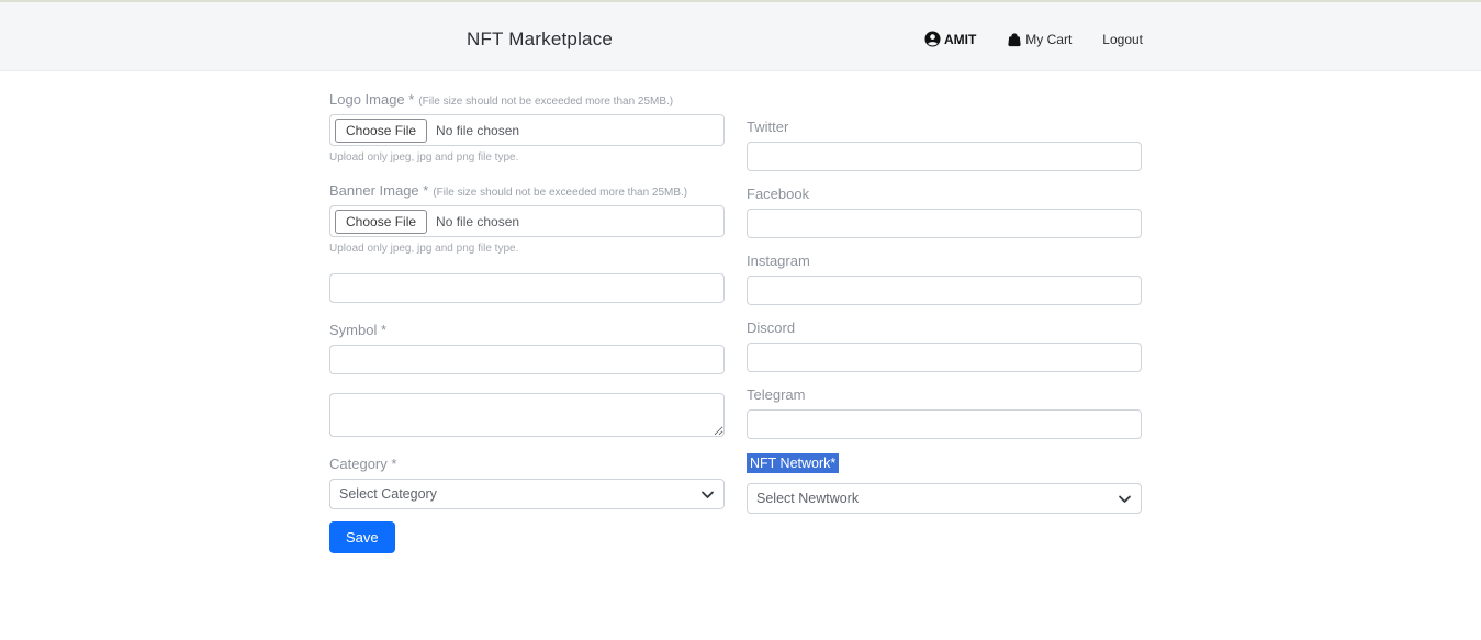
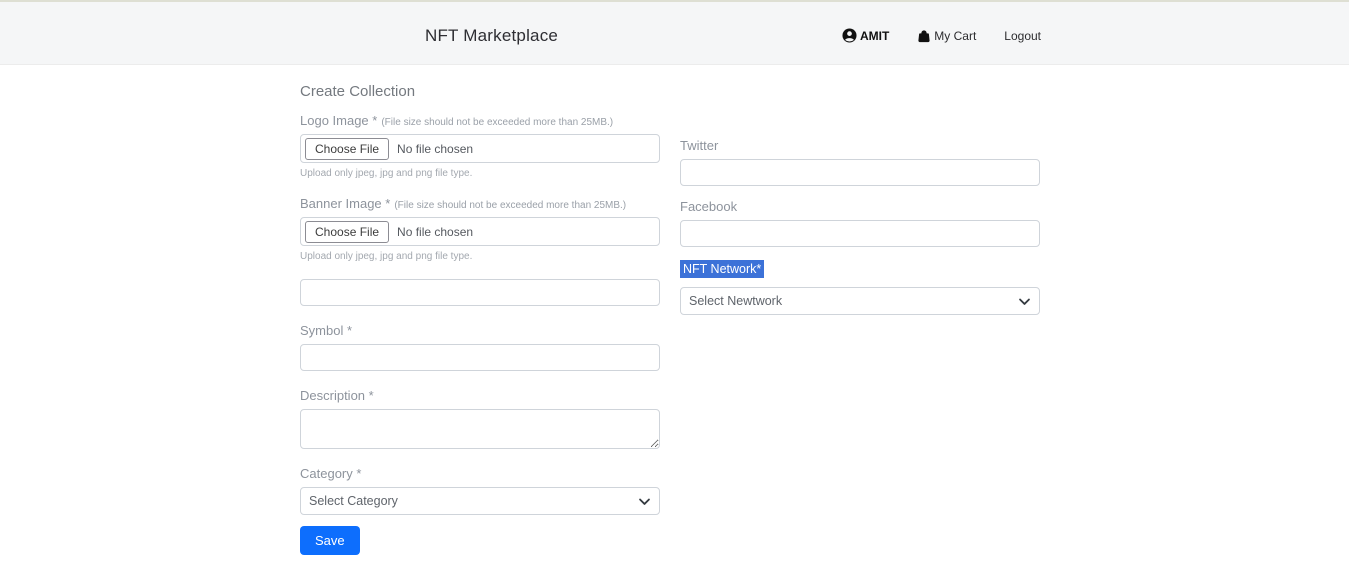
  NFT Marketplace
  AMIT
  My Cart
  Logout
+ Create Collection
  Logo Image *
  (File size should not be exceeded more than 25MB.)
  Choose File
  No file chosen
  Upload only jpeg, jpg and png file type.
  Banner Image *
  (File size should not be exceeded more than 25MB.)
  Choose File
  No file chosen
  Upload only jpeg, jpg and png file type.
  Symbol *
+ Description *
  Category *
  Select Category
  Save
  Twitter
  Facebook
- Instagram
- Discord
- Telegram
  NFT Network*
  Select Newtwork
